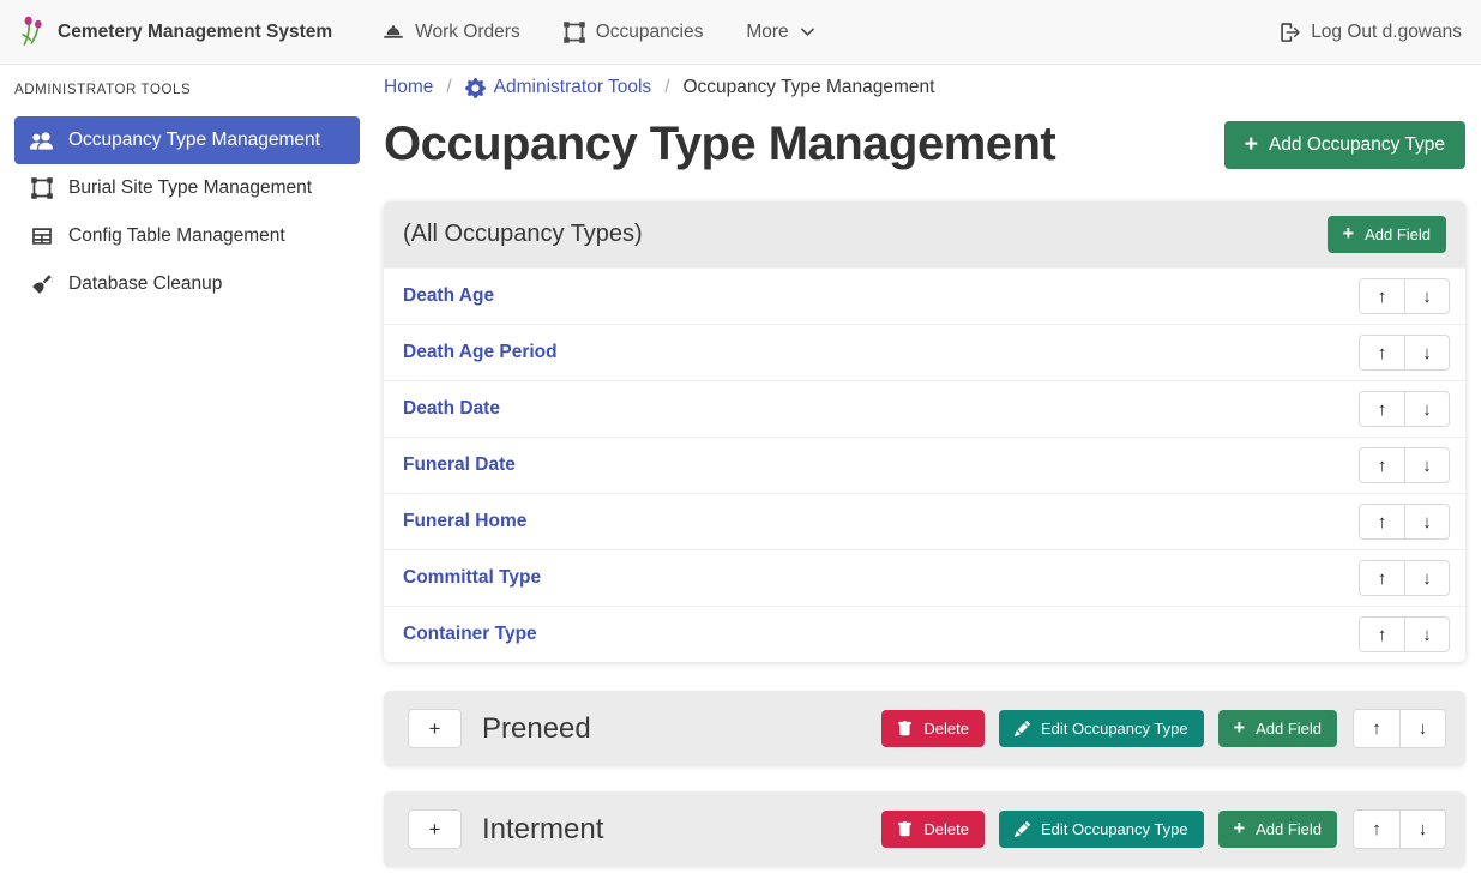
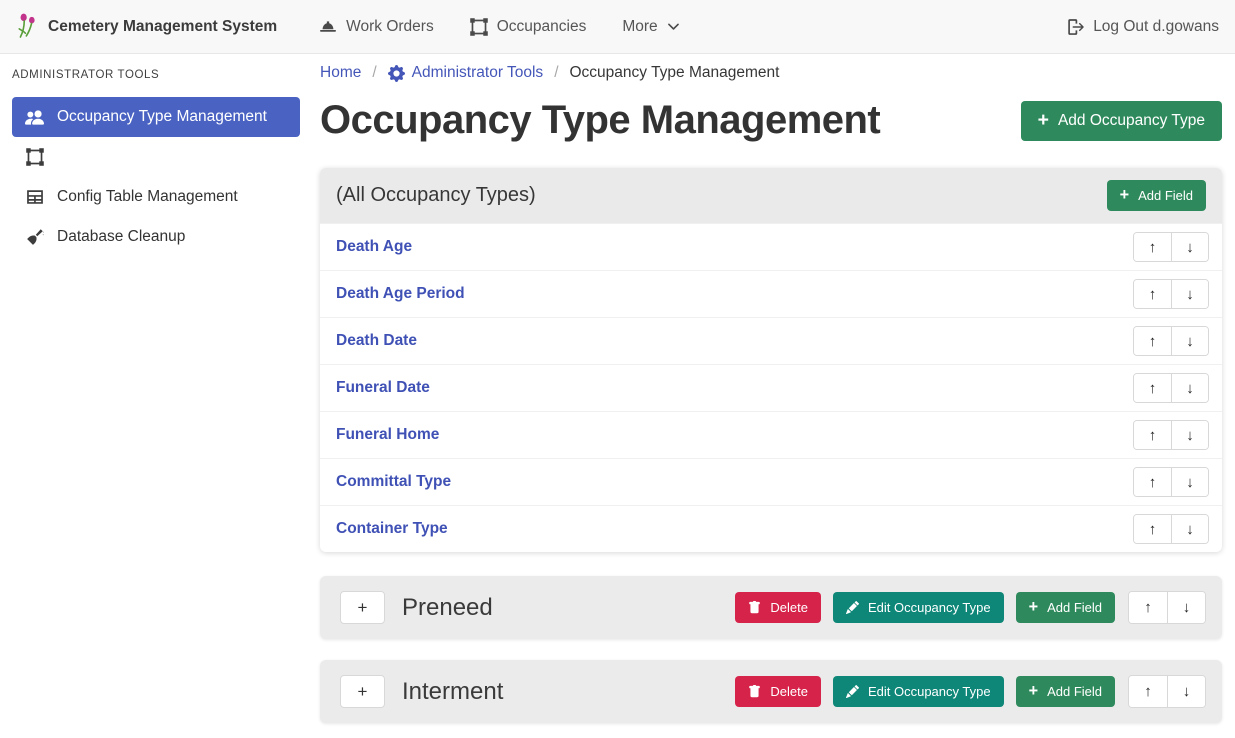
  Cemetery Management System
  Work Orders
  Occupancies
  More
  Log Out d.gowans
  ADMINISTRATOR TOOLS
  Occupancy Type Management
- Burial Site Type Management
  Config Table Management
  Database Cleanup
  Home
  /
  Administrator Tools
  /
  Occupancy Type Management
  Occupancy Type Management
  +
  Add Occupancy Type
  (All Occupancy Types)
  +
  Add Field
  Death Age
  ↑
  ↓
  Death Age Period
  ↑
  ↓
  Death Date
  ↑
  ↓
  Funeral Date
  ↑
  ↓
  Funeral Home
  ↑
  ↓
  Committal Type
  ↑
  ↓
  Container Type
  ↑
  ↓
  +
  Preneed
  Delete
  Edit Occupancy Type
  +
  Add Field
  ↑
  ↓
  +
  Interment
  Delete
  Edit Occupancy Type
  +
  Add Field
  ↑
  ↓
